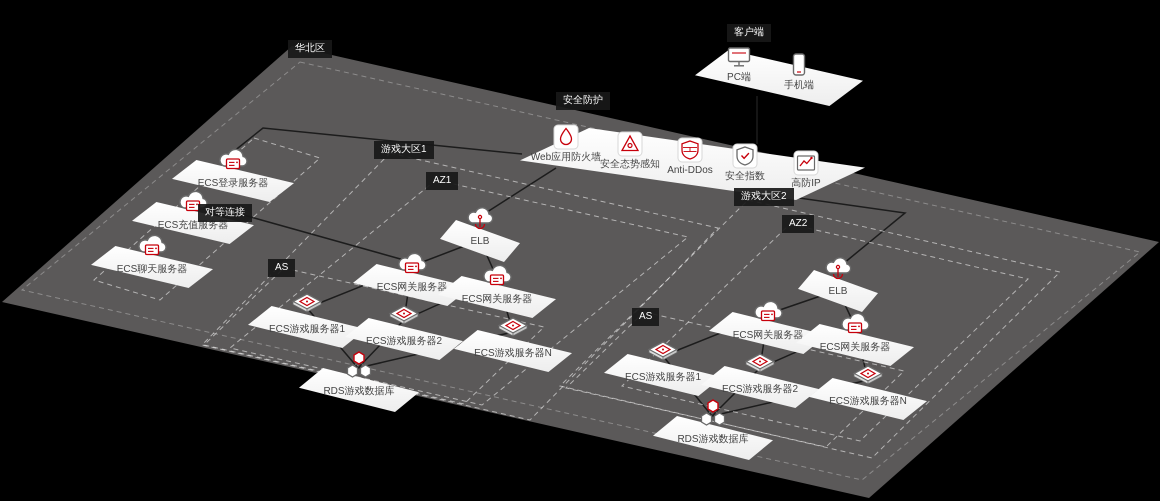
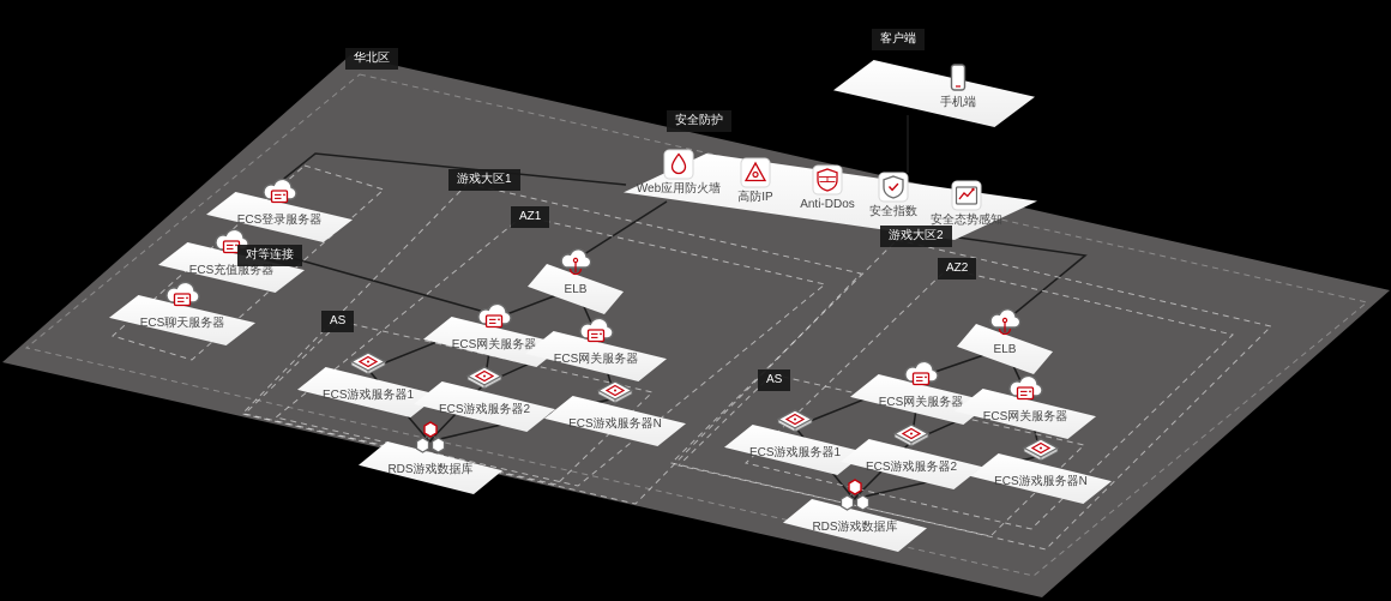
  华北区
  客户端
  安全防护
  游戏大区1
  AZ1
  对等连接
  AS
  游戏大区2
  AZ2
  AS
- PC端
  手机端
  Web应用防火墙
- 安全态势感知
+ 高防IP
  Anti-DDos
  安全指数
- 高防IP
+ 安全态势感知
  ECS登录服务器
  ECS充值服务器
  ECS聊天服务器
  ELB
  ECS网关服务器
  ECS网关服务器
  ECS游戏服务器1
  ECS游戏服务器2
  ECS游戏服务器N
  RDS游戏数据库
  ELB
  ECS网关服务器
  ECS网关服务器
  ECS游戏服务器1
  ECS游戏服务器2
  ECS游戏服务器N
  RDS游戏数据库
